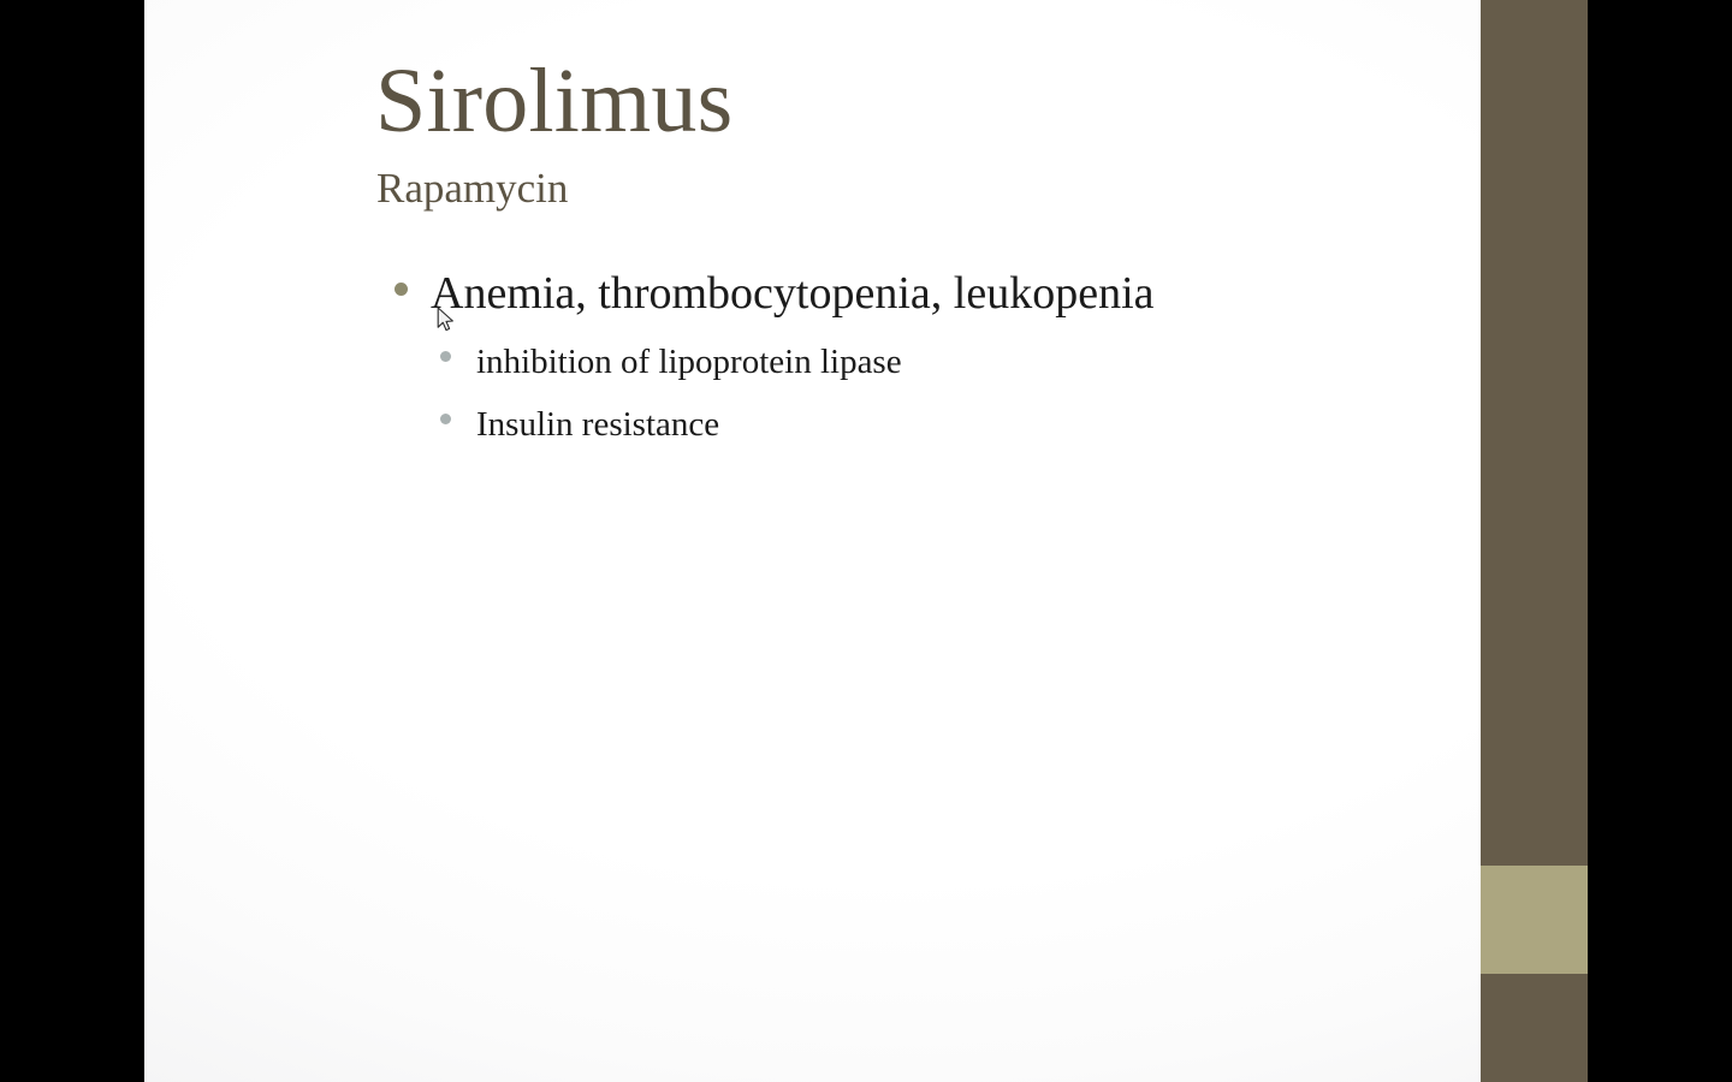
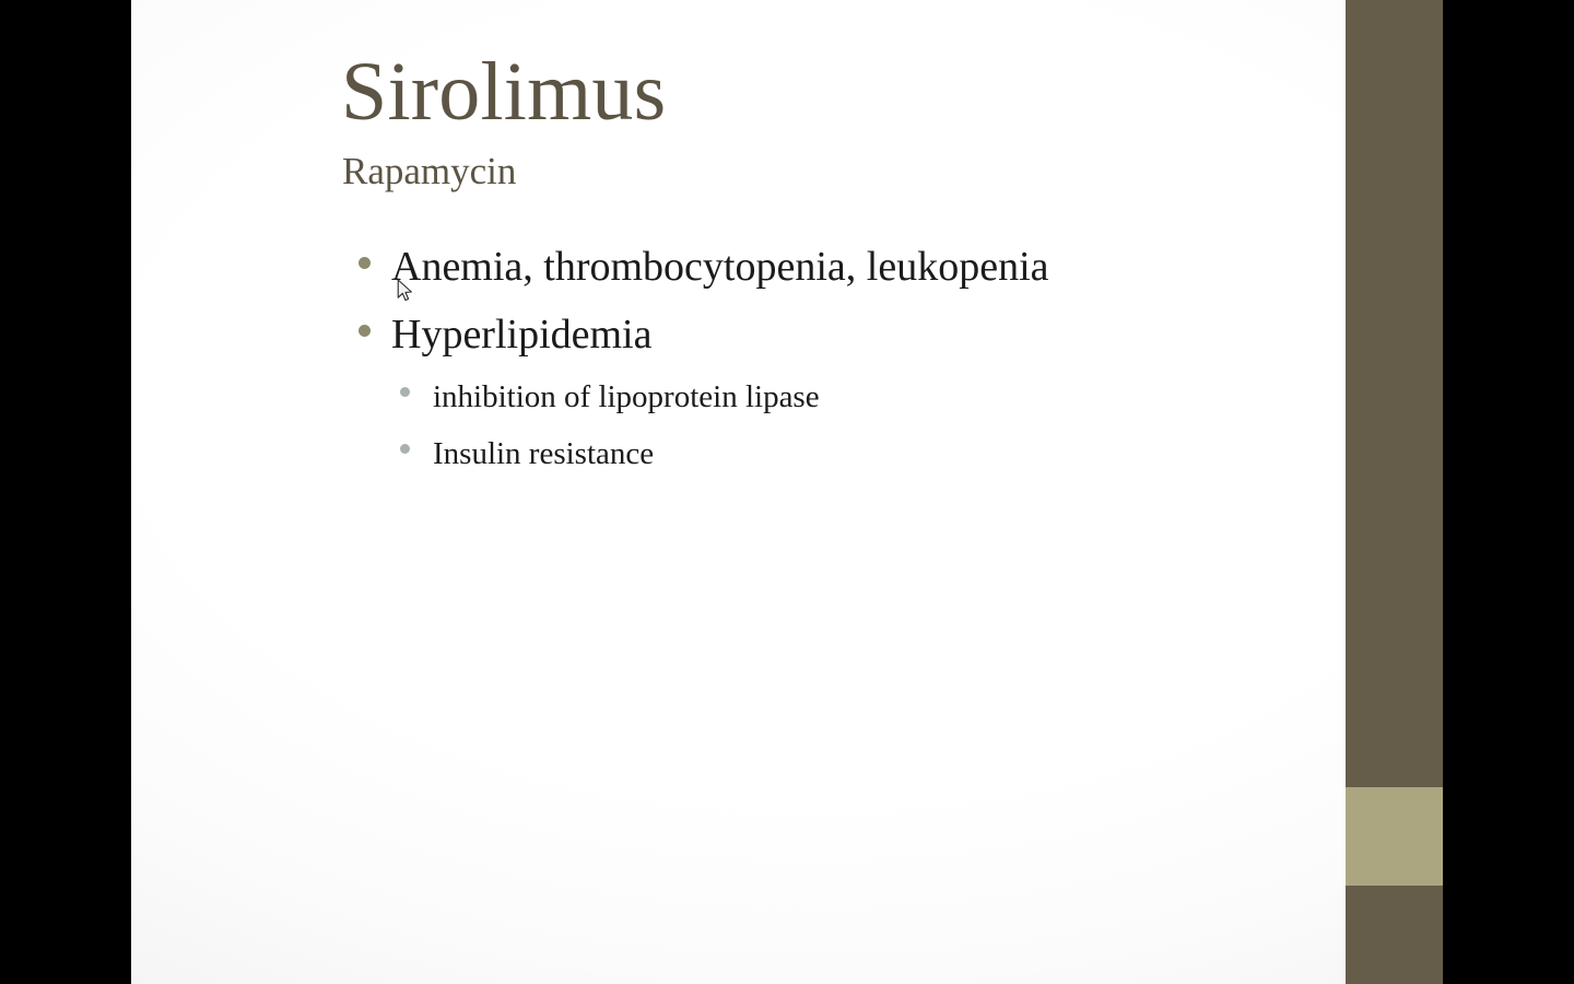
  Sirolimus
  Rapamycin
  Anemia, thrombocytopenia, leukopenia
+ Hyperlipidemia
  inhibition of lipoprotein lipase
  Insulin resistance
